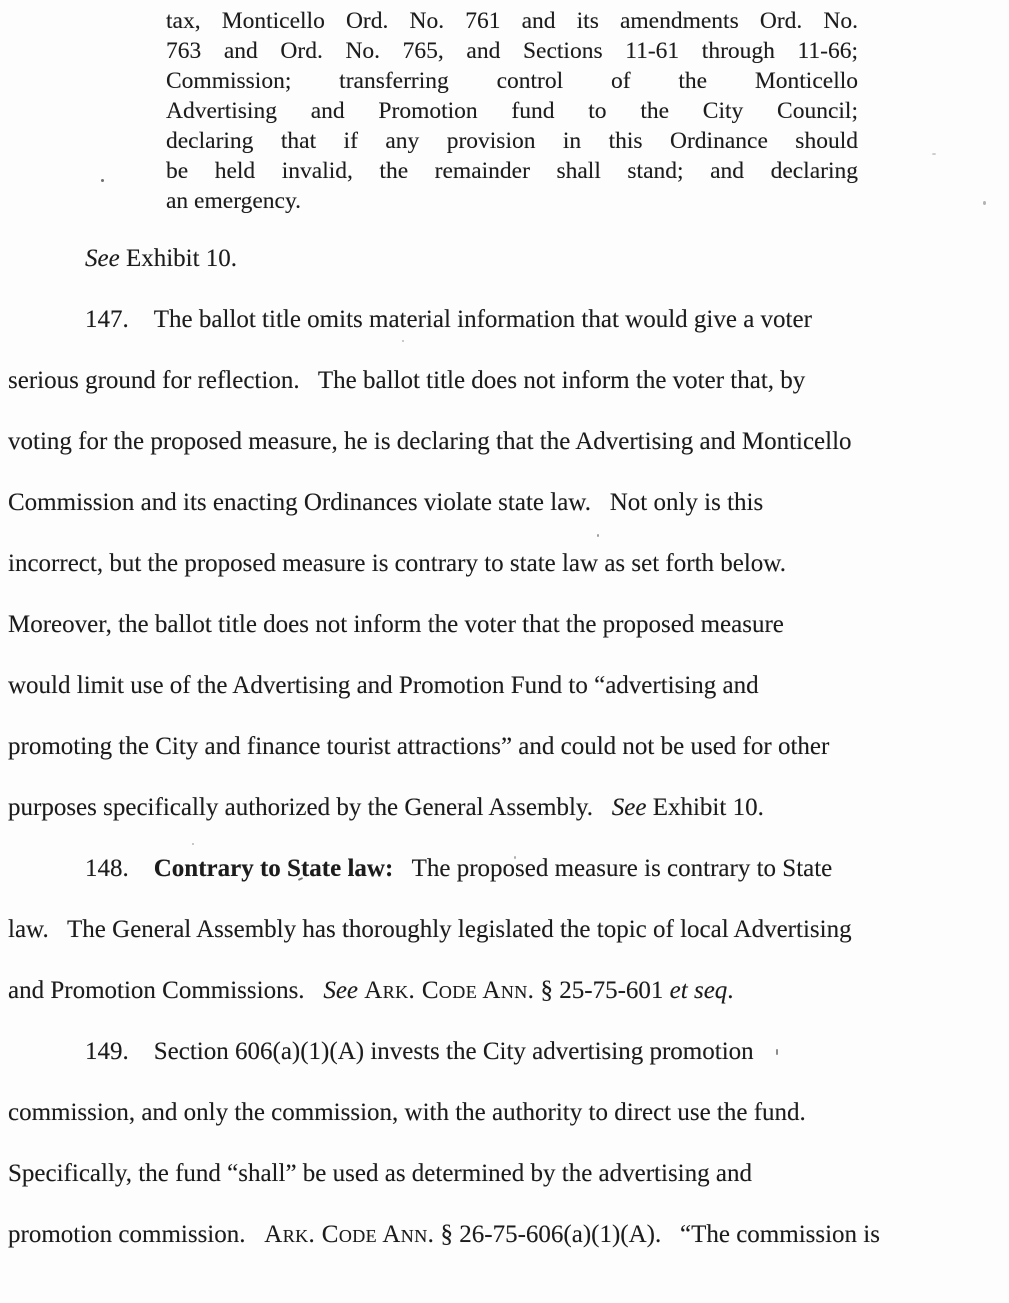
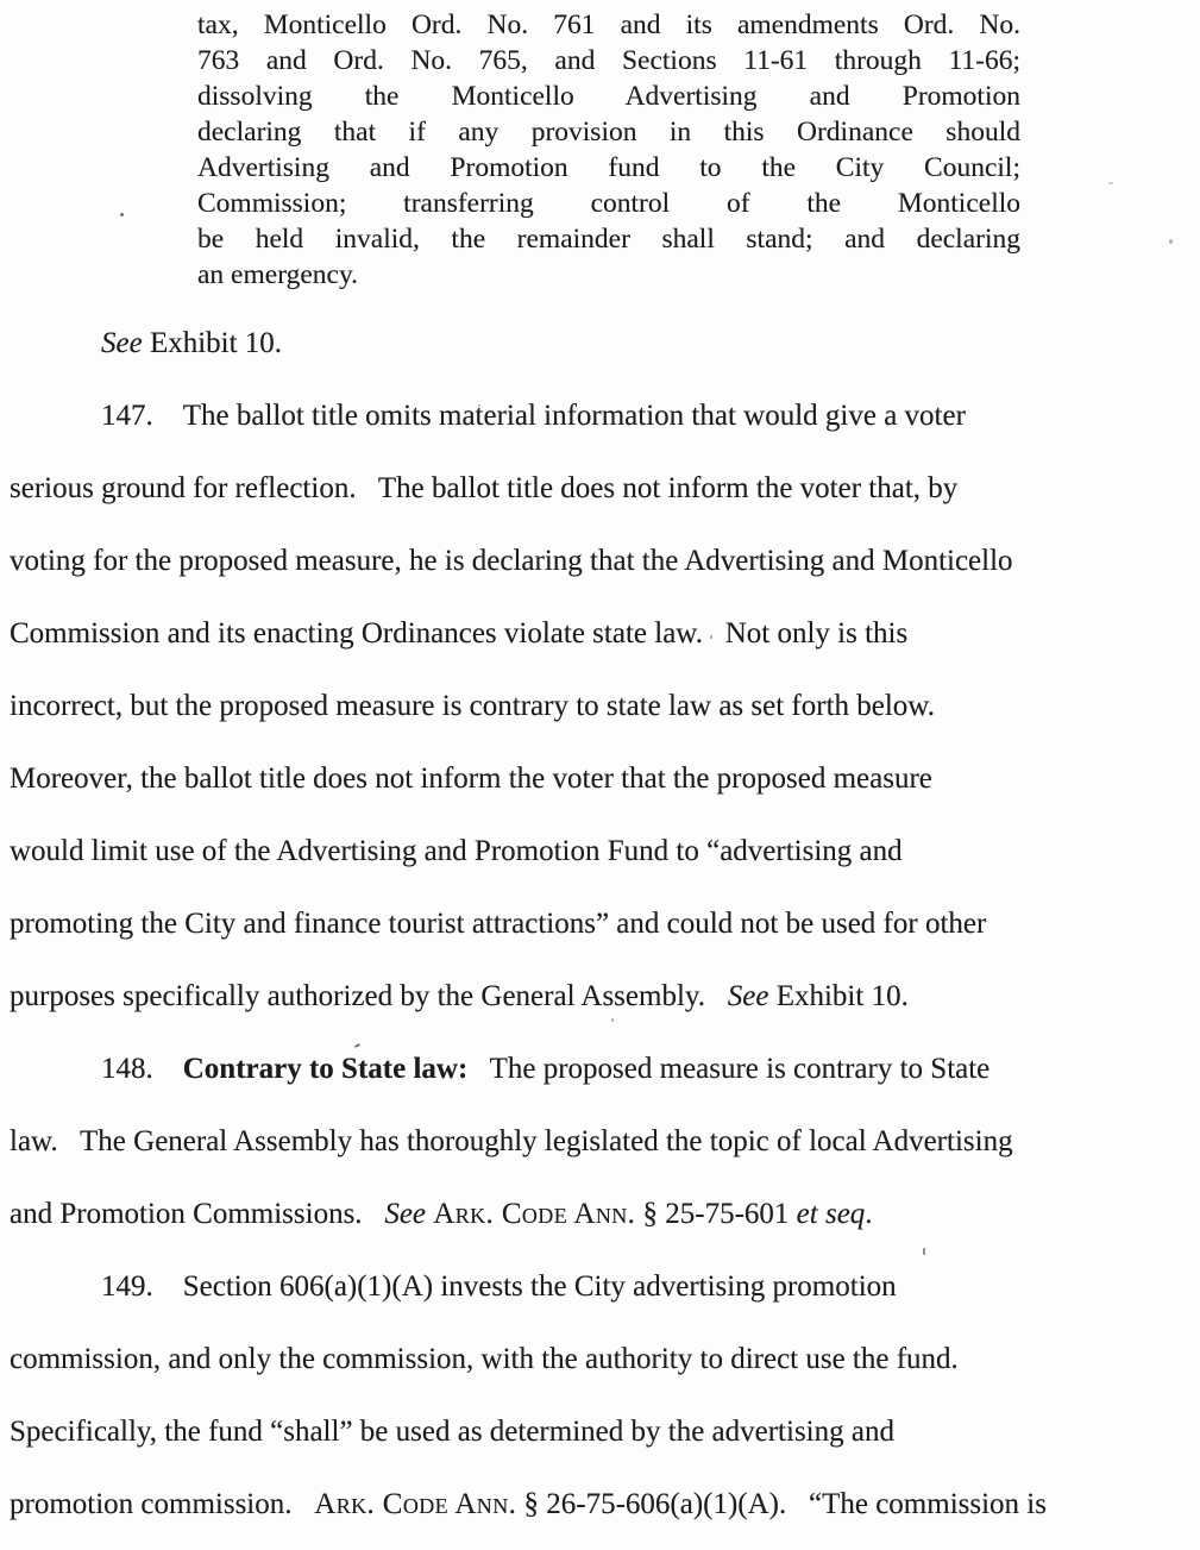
  tax, Monticello Ord. No. 761 and its amendments Ord. No.
  763 and Ord. No. 765, and Sections 11-61 through 11-66;
+ dissolving the Monticello Advertising and Promotion
- Commission; transferring control of the Monticello
+ declaring that if any provision in this Ordinance should
  Advertising and Promotion fund to the City Council;
- declaring that if any provision in this Ordinance should
+ Commission; transferring control of the Monticello
  be held invalid, the remainder shall stand; and declaring
  an emergency.
  See Exhibit 10.
  147. The ballot title omits material information that would give a voter
  serious ground for reflection. The ballot title does not inform the voter that, by
  voting for the proposed measure, he is declaring that the Advertising and Monticello
  Commission and its enacting Ordinances violate state law. Not only is this
  incorrect, but the proposed measure is contrary to state law as set forth below.
  Moreover, the ballot title does not inform the voter that the proposed measure
  would limit use of the Advertising and Promotion Fund to “advertising and
  promoting the City and finance tourist attractions” and could not be used for other
  purposes specifically authorized by the General Assembly. See Exhibit 10.
  148. Contrary to State law: The proposed measure is contrary to State
  law. The General Assembly has thoroughly legislated the topic of local Advertising
  and Promotion Commissions. See Ark. Code Ann. § 25-75-601 et seq.
  149. Section 606(a)(1)(A) invests the City advertising promotion
  commission, and only the commission, with the authority to direct use the fund.
  Specifically, the fund “shall” be used as determined by the advertising and
  promotion commission. Ark. Code Ann. § 26-75-606(a)(1)(A). “The commission is
